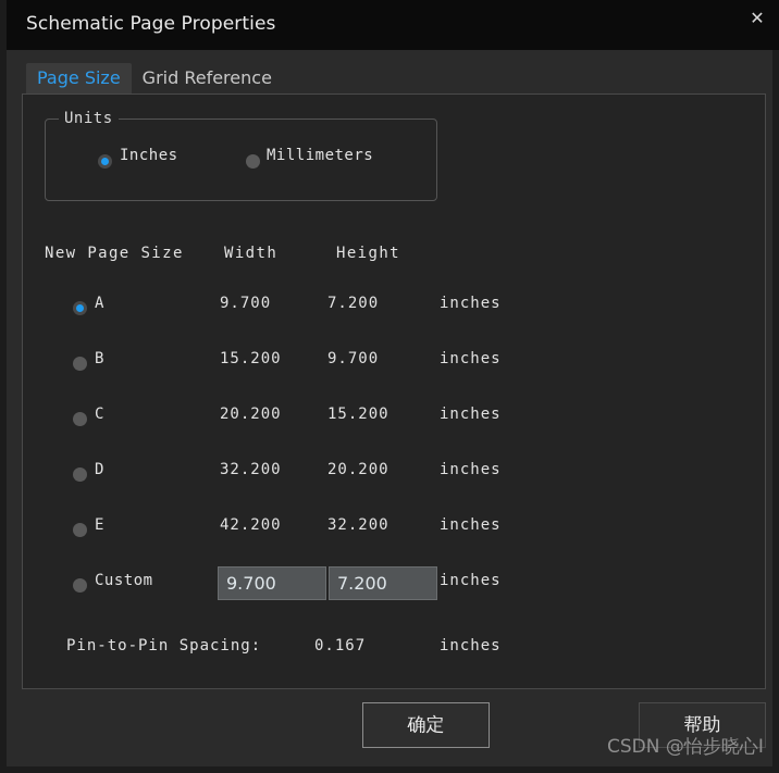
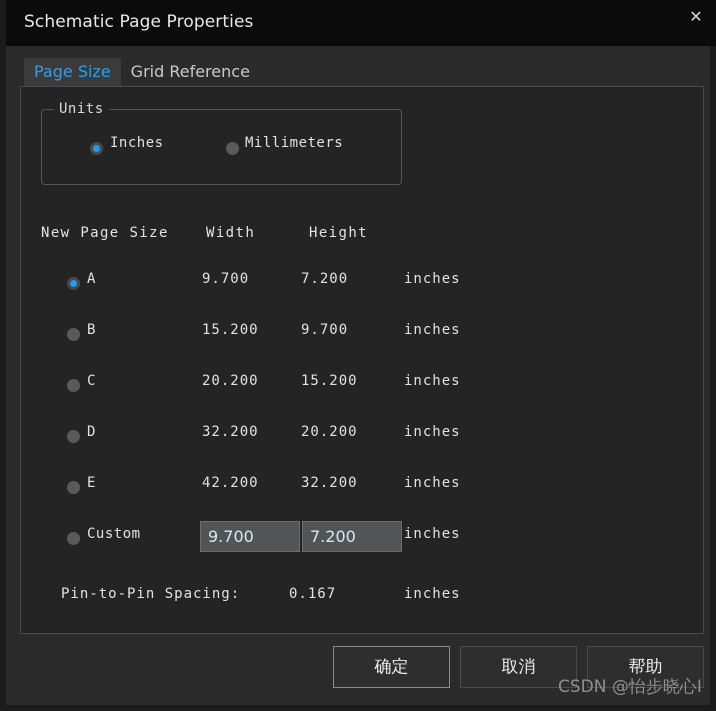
  Schematic Page Properties
  ✕
  Page Size
  Grid Reference
  Units
  Inches
  Millimeters
  New Page Size
  Width
  Height
  A
  9.700
  7.200
  inches
  B
  15.200
  9.700
  inches
  C
  20.200
  15.200
  inches
  D
  32.200
  20.200
  inches
  E
  42.200
  32.200
  inches
  Custom
  9.700
  7.200
  inches
  Pin-to-Pin Spacing:
  0.167
  inches
  确定
+ 取消
  帮助
  CSDN @怡步晓心I
